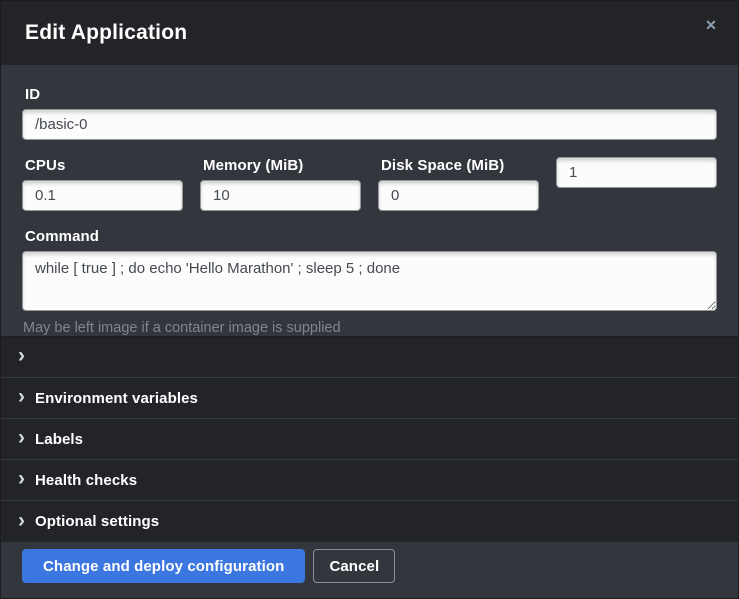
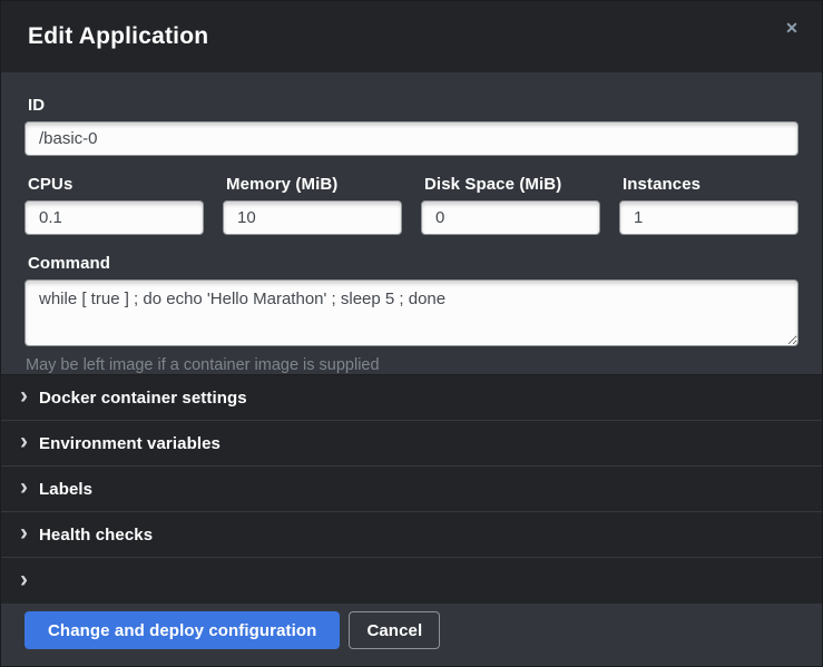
  Edit Application
  ✕
  ID
  /basic-0
  CPUs
  0.1
  Memory (MiB)
  10
  Disk Space (MiB)
  0
+ Instances
  1
  Command
  while [ true ] ; do echo 'Hello Marathon' ; sleep 5 ; done
  May be left image if a container image is supplied
  ›
+ Docker container settings
  ›
  Environment variables
  ›
  Labels
  ›
  Health checks
  ›
- Optional settings
  Change and deploy configuration
  Cancel
